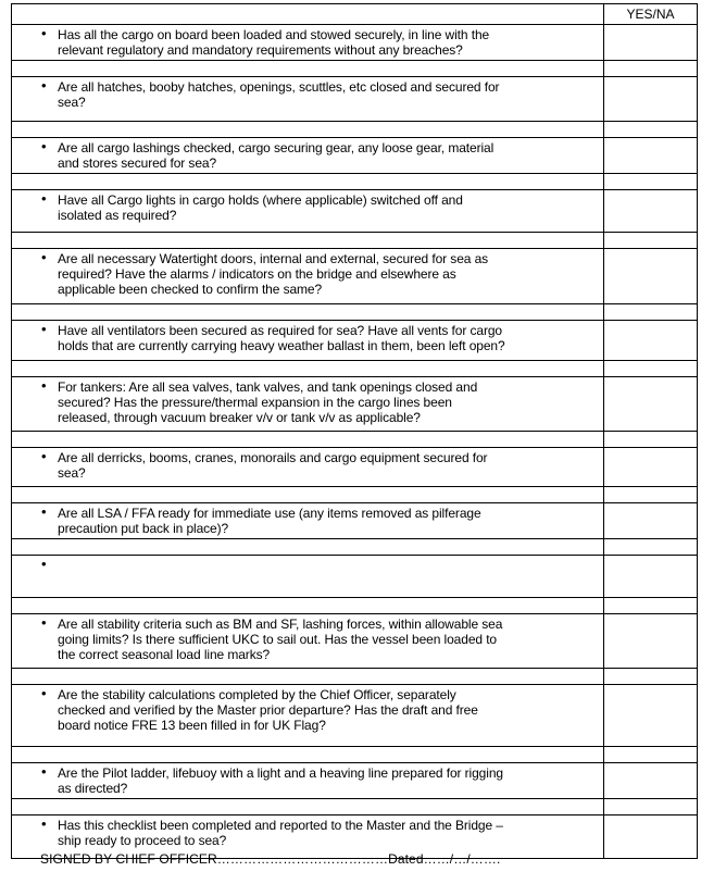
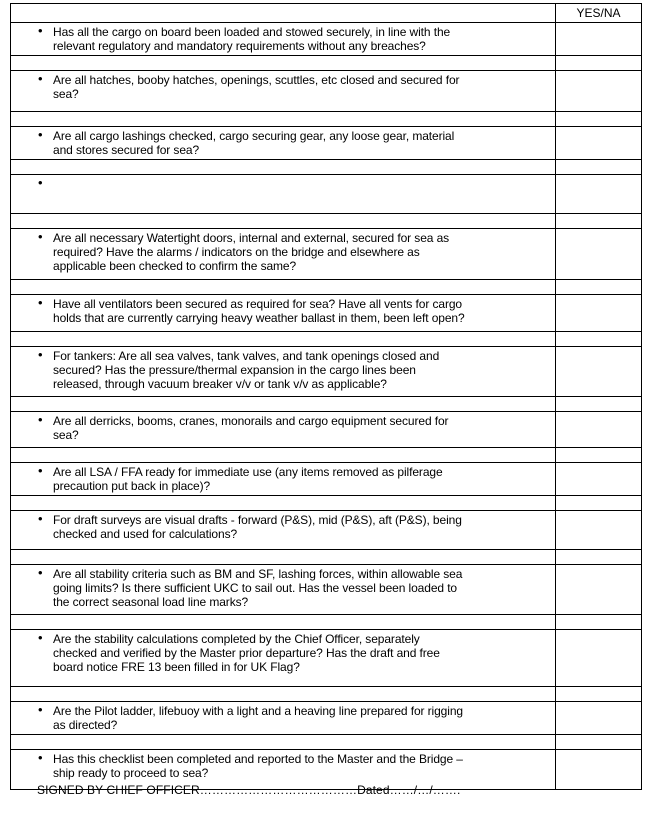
  YES/NA
  •
  Has all the cargo on board been loaded and stowed securely, in line with the
  relevant regulatory and mandatory requirements without any breaches?
  •
  Are all hatches, booby hatches, openings, scuttles, etc closed and secured for
  sea?
  •
  Are all cargo lashings checked, cargo securing gear, any loose gear, material
  and stores secured for sea?
  •
- Have all Cargo lights in cargo holds (where applicable) switched off and
- isolated as required?
  •
  Are all necessary Watertight doors, internal and external, secured for sea as
  required? Have the alarms / indicators on the bridge and elsewhere as
  applicable been checked to confirm the same?
  •
  Have all ventilators been secured as required for sea? Have all vents for cargo
  holds that are currently carrying heavy weather ballast in them, been left open?
  •
  For tankers: Are all sea valves, tank valves, and tank openings closed and
  secured? Has the pressure/thermal expansion in the cargo lines been
  released, through vacuum breaker v/v or tank v/v as applicable?
  •
  Are all derricks, booms, cranes, monorails and cargo equipment secured for
  sea?
  •
  Are all LSA / FFA ready for immediate use (any items removed as pilferage
  precaution put back in place)?
  •
+ For draft surveys are visual drafts - forward (P&S), mid (P&S), aft (P&S), being
+ checked and used for calculations?
  •
  Are all stability criteria such as BM and SF, lashing forces, within allowable sea
  going limits? Is there sufficient UKC to sail out. Has the vessel been loaded to
  the correct seasonal load line marks?
  •
  Are the stability calculations completed by the Chief Officer, separately
  checked and verified by the Master prior departure? Has the draft and free
  board notice FRE 13 been filled in for UK Flag?
  •
  Are the Pilot ladder, lifebuoy with a light and a heaving line prepared for rigging
  as directed?
  •
  Has this checklist been completed and reported to the Master and the Bridge –
  ship ready to proceed to sea?
  SIGNED BY CHIEF OFFICER…………………………………Dated……/…/…….
